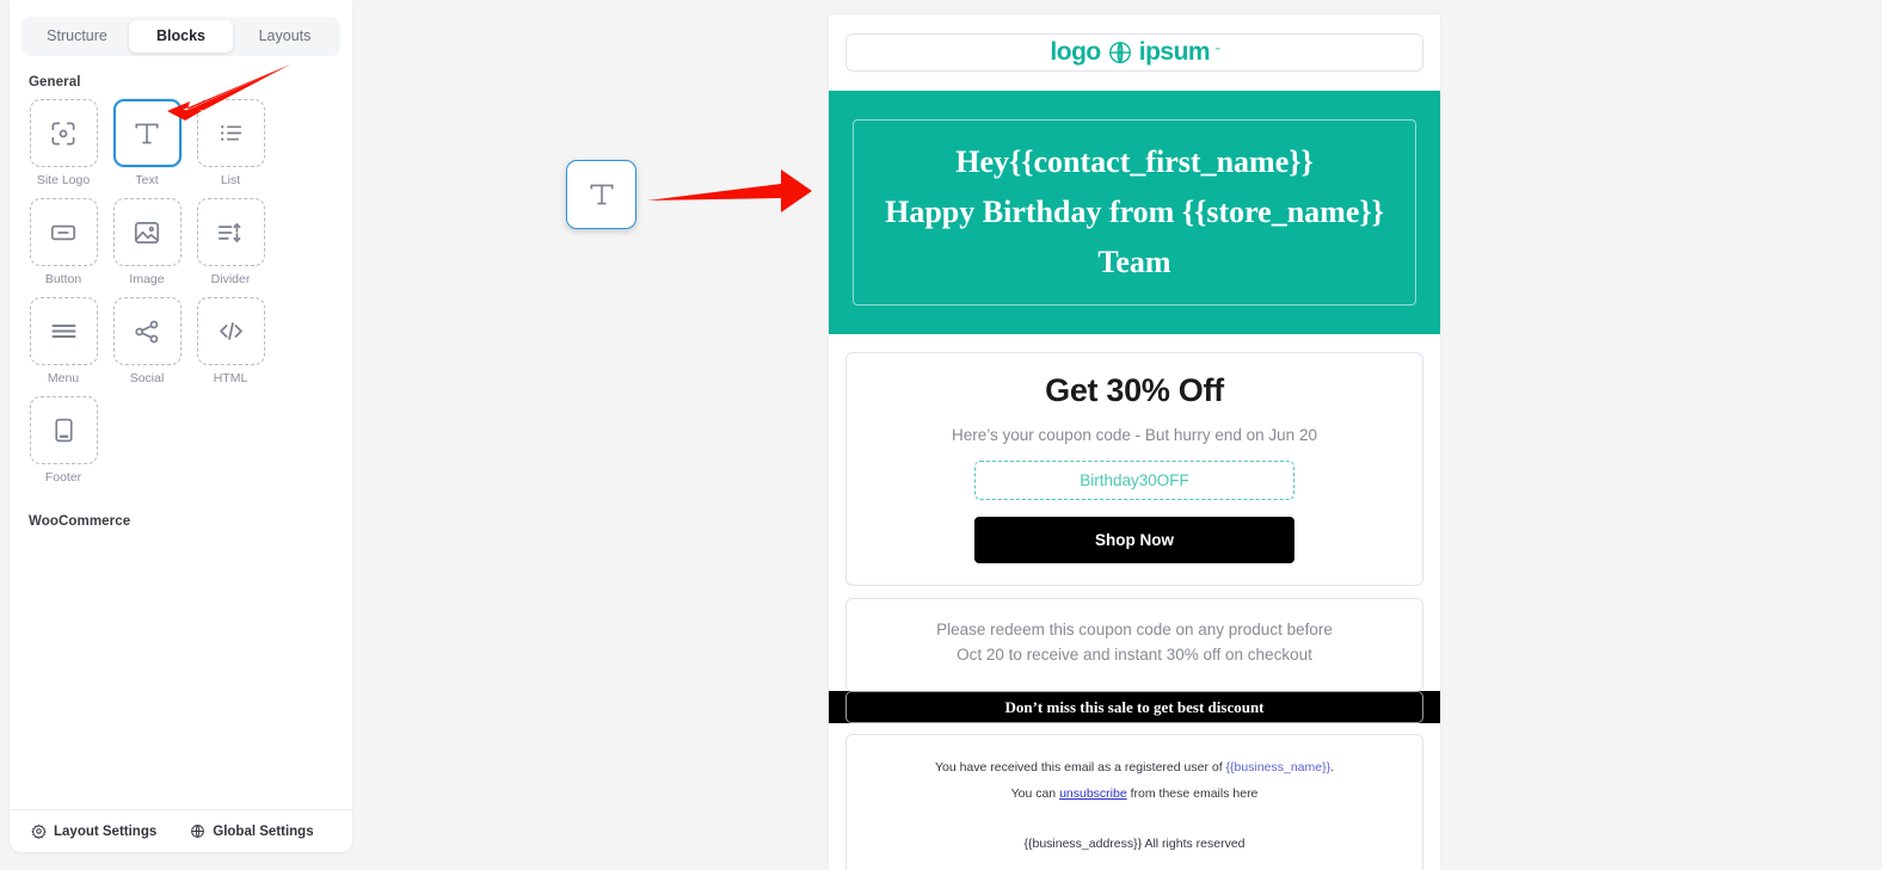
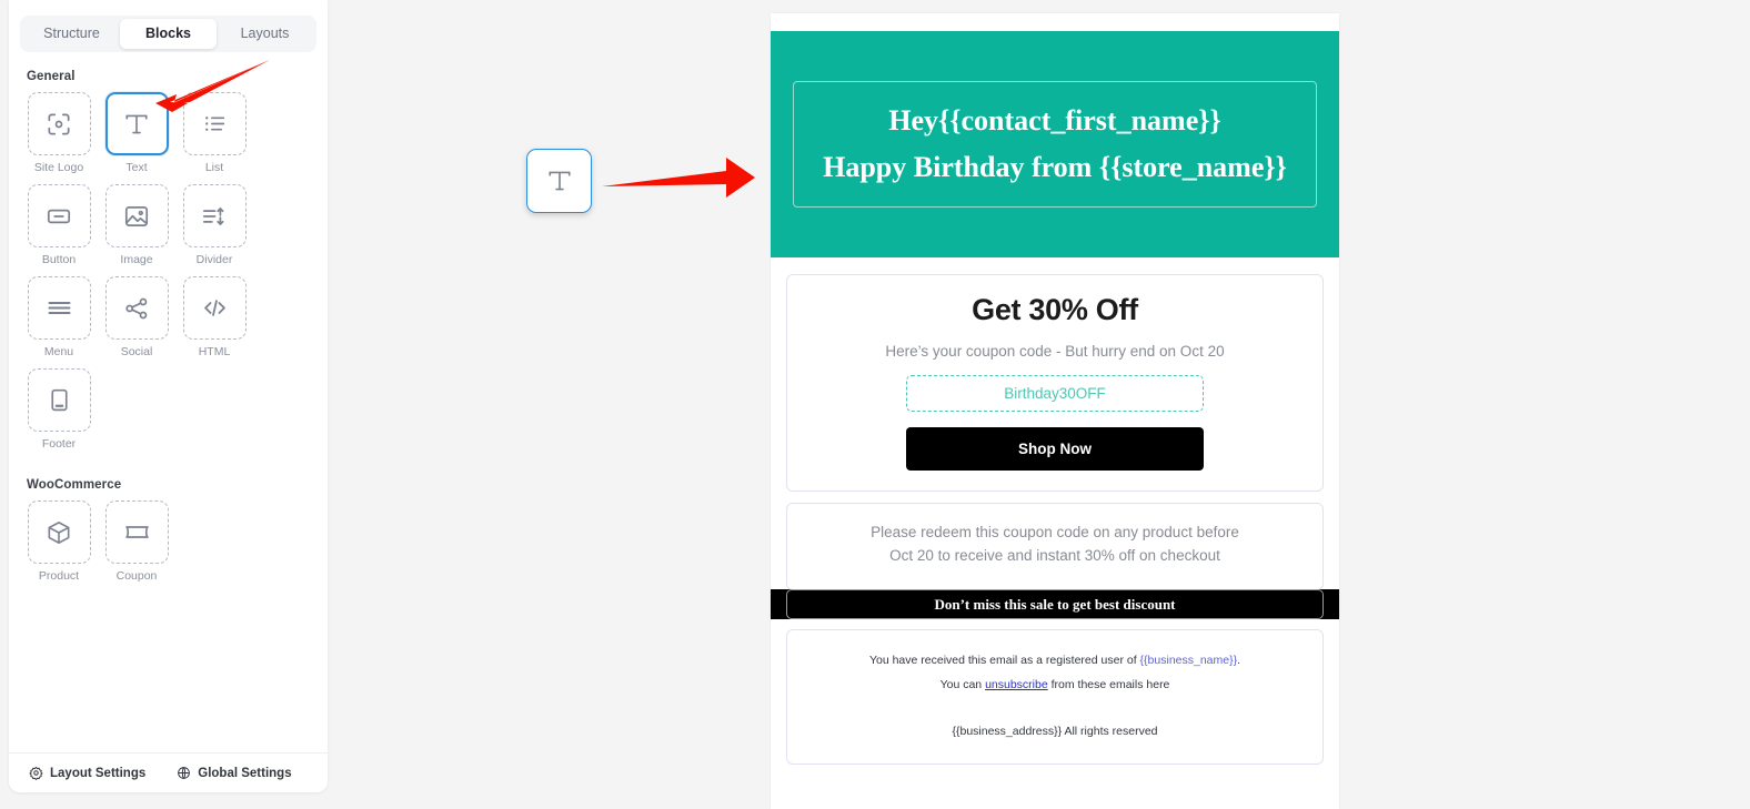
  Structure
  Blocks
  Layouts
  General
  Site Logo
  Text
  List
  Button
  Image
  Divider
  Menu
  Social
  HTML
  Footer
  WooCommerce
+ Product
+ Coupon
  Layout Settings
  Global Settings
- logo
- ipsum
- ˜
  Hey{{contact_first_name}}
  Happy Birthday from {{store_name}}
- Team
  Get 30% Off
- Here’s your coupon code - But hurry end on Jun 20
+ Here’s your coupon code - But hurry end on Oct 20
  Birthday30OFF
  Shop Now
  Please redeem this coupon code on any product before
  Oct 20 to receive and instant 30% off on checkout
  Don’t miss this sale to get best discount
  You have received this email as a registered user of {{business_name}}.
  You can unsubscribe from these emails here
  {{business_address}} All rights reserved
